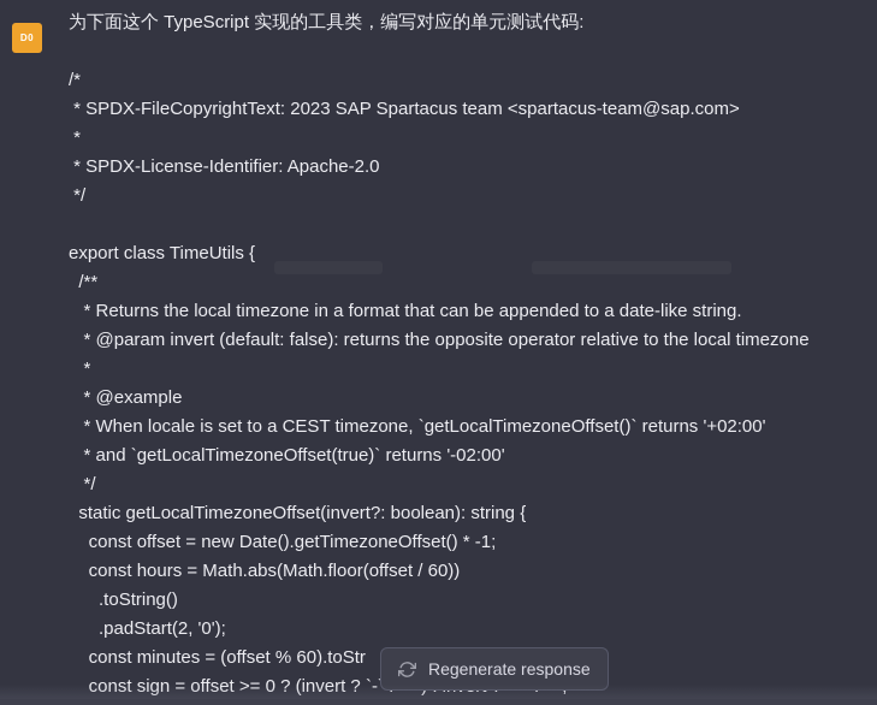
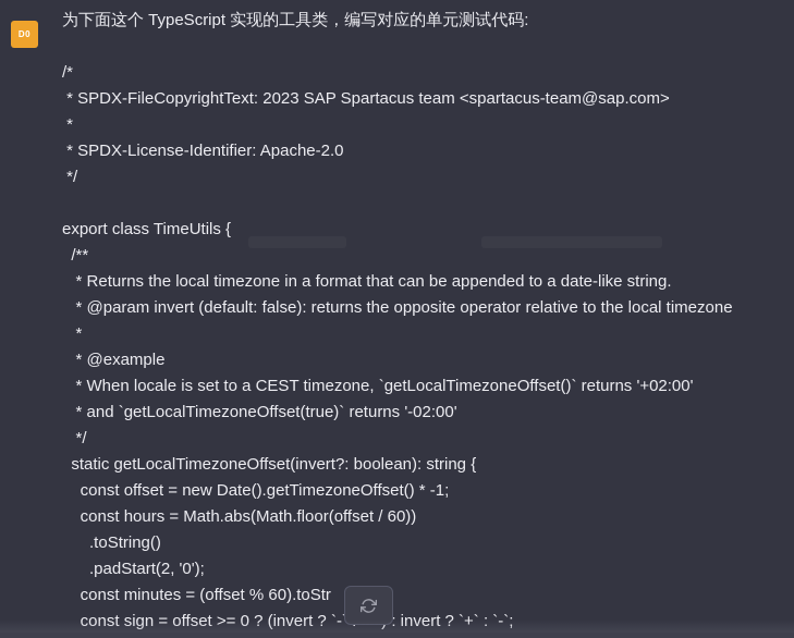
  D0
  为下面这个 TypeScript 实现的工具类，编写对应的单元测试代码:
  /*
  * SPDX-FileCopyrightText: 2023 SAP Spartacus team <spartacus-team@sap.com>
  *
  * SPDX-License-Identifier: Apache-2.0
  */
  export class TimeUtils {
  /**
  * Returns the local timezone in a format that can be appended to a date-like string.
  * @param invert (default: false): returns the opposite operator relative to the local timezone
  *
  * @example
  * When locale is set to a CEST timezone, `getLocalTimezoneOffset()` returns '+02:00'
  * and `getLocalTimezoneOffset(true)` returns '-02:00'
  */
  static getLocalTimezoneOffset(invert?: boolean): string {
  const offset = new Date().getTimezoneOffset() * -1;
  const hours = Math.abs(Math.floor(offset / 60))
  .toString()
  .padStart(2, '0');
  const minutes = (offset % 60).toStr
- Regenerate response
